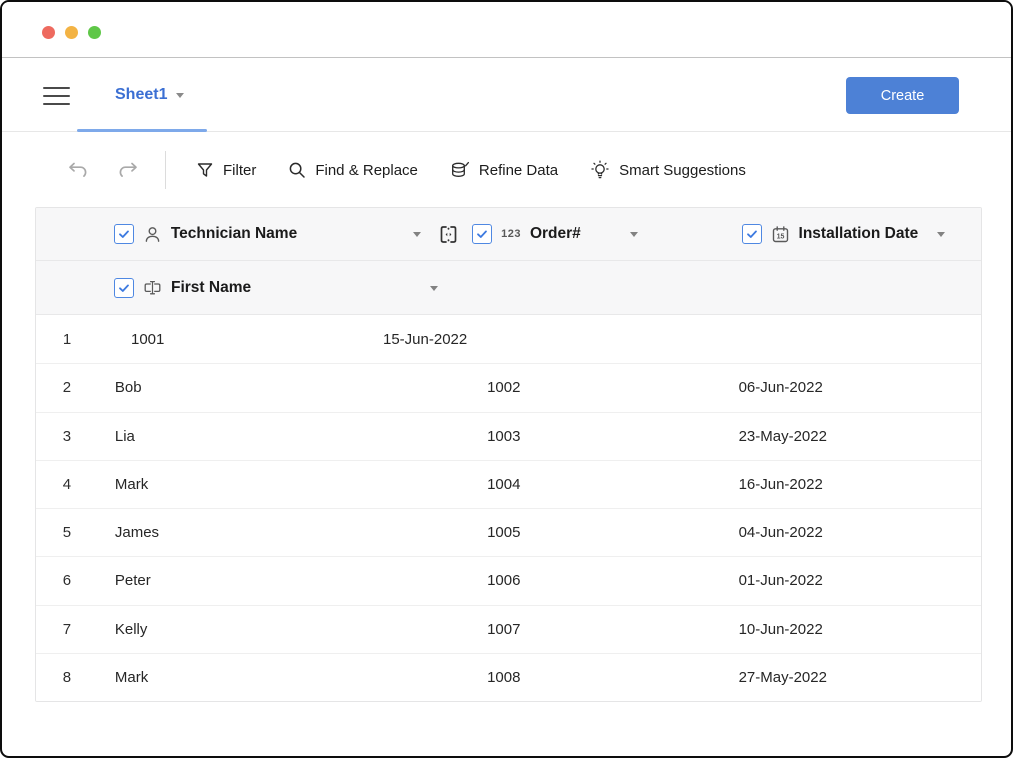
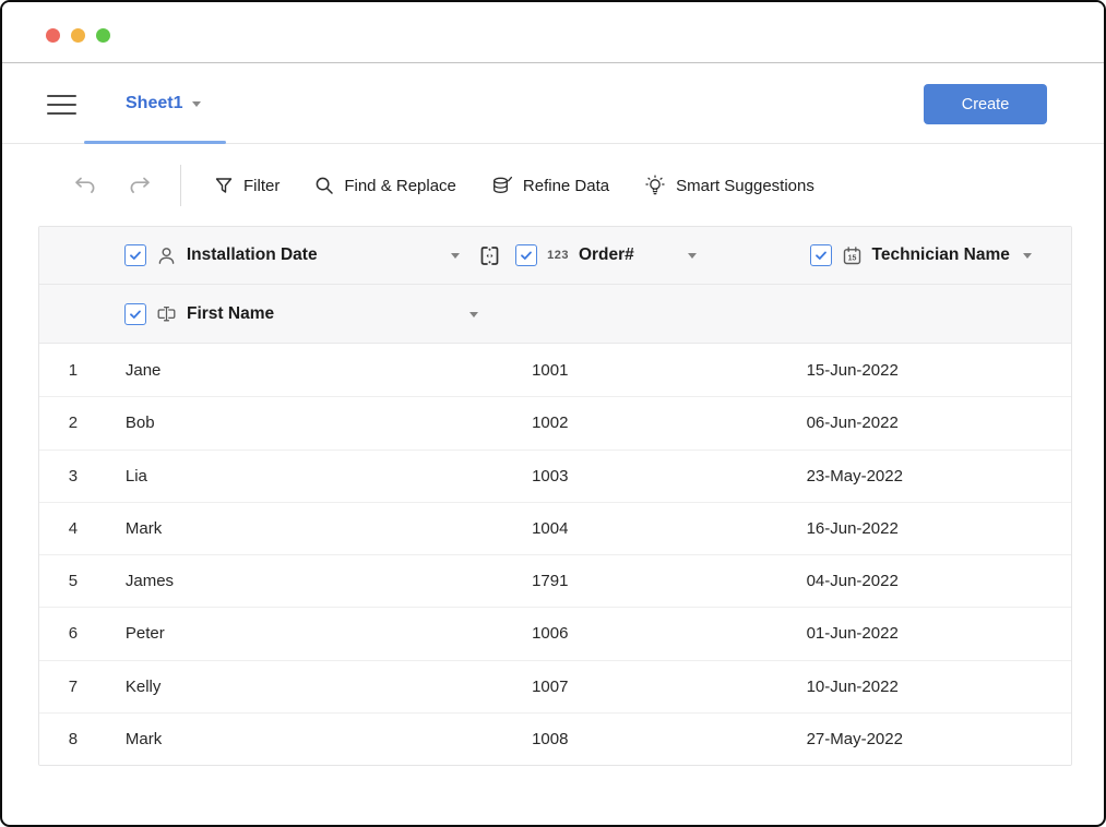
  Sheet1
  Create
  Filter
  Find & Replace
  Refine Data
  Smart Suggestions
- Technician Name
+ Installation Date
  123
  Order#
- Installation Date
+ Technician Name
  First Name
  1
+ Jane
  1001
  15-Jun-2022
  2
  Bob
  1002
  06-Jun-2022
  3
  Lia
  1003
  23-May-2022
  4
  Mark
  1004
  16-Jun-2022
  5
  James
- 1005
+ 1791
  04-Jun-2022
  6
  Peter
  1006
  01-Jun-2022
  7
  Kelly
  1007
  10-Jun-2022
  8
  Mark
  1008
  27-May-2022
